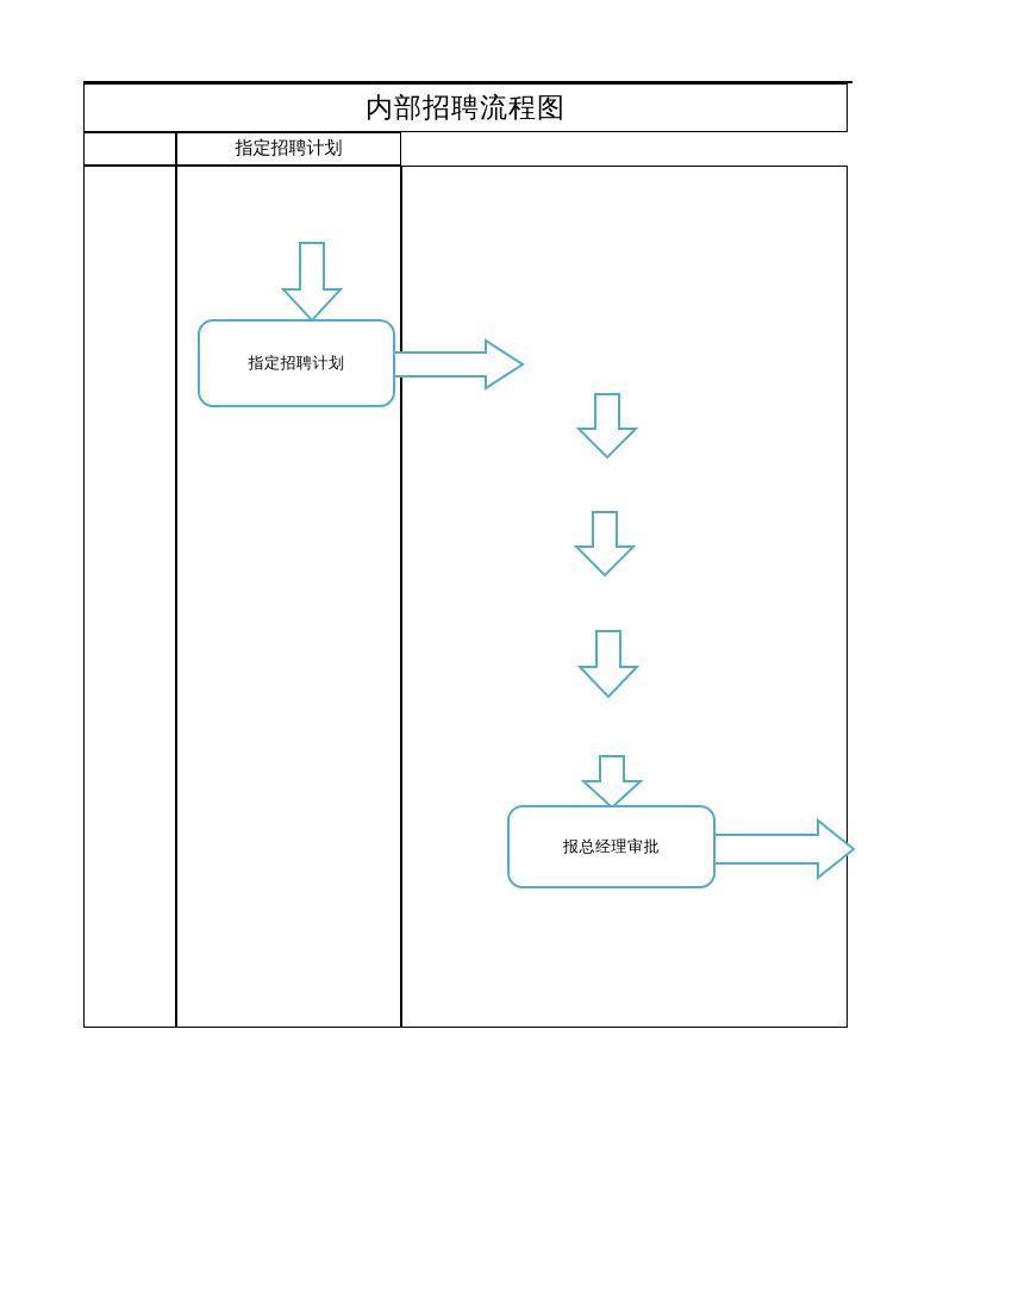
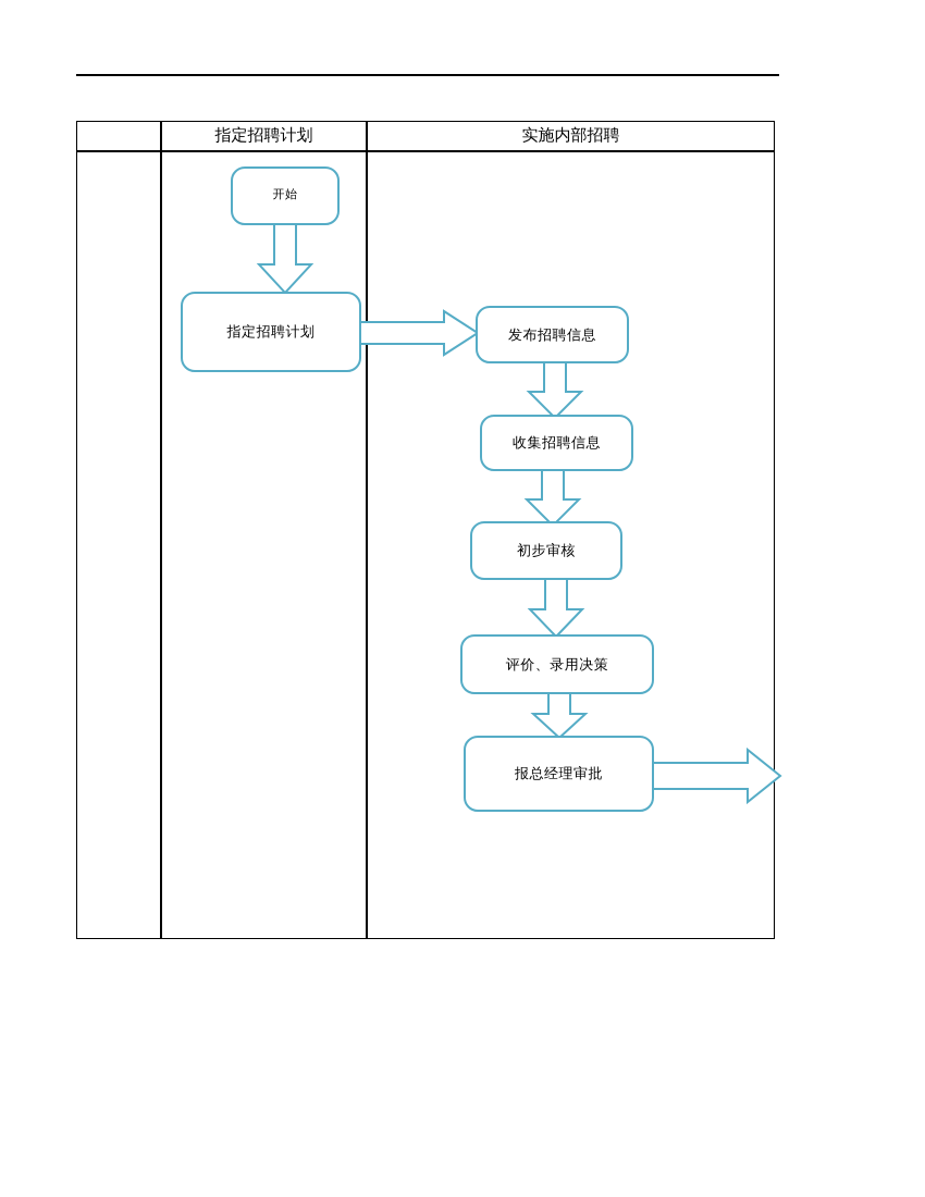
- 内部招聘流程图
  指定招聘计划
+ 实施内部招聘
+ 开始
  指定招聘计划
+ 发布招聘信息
+ 收集招聘信息
+ 初步审核
+ 评价、录用决策
  报总经理审批
